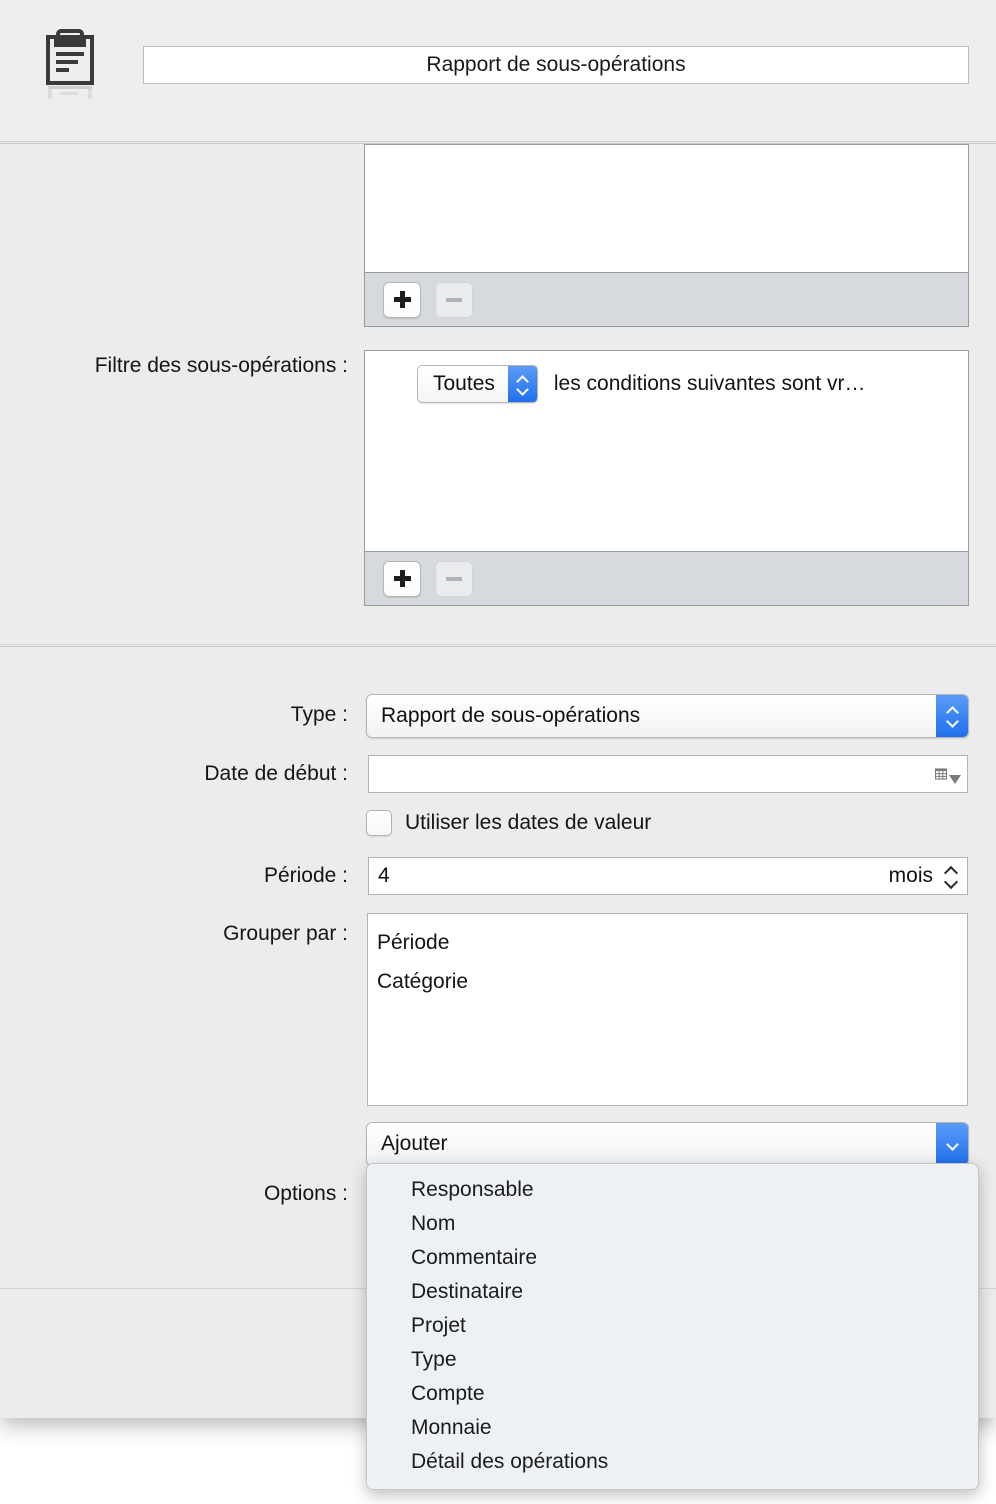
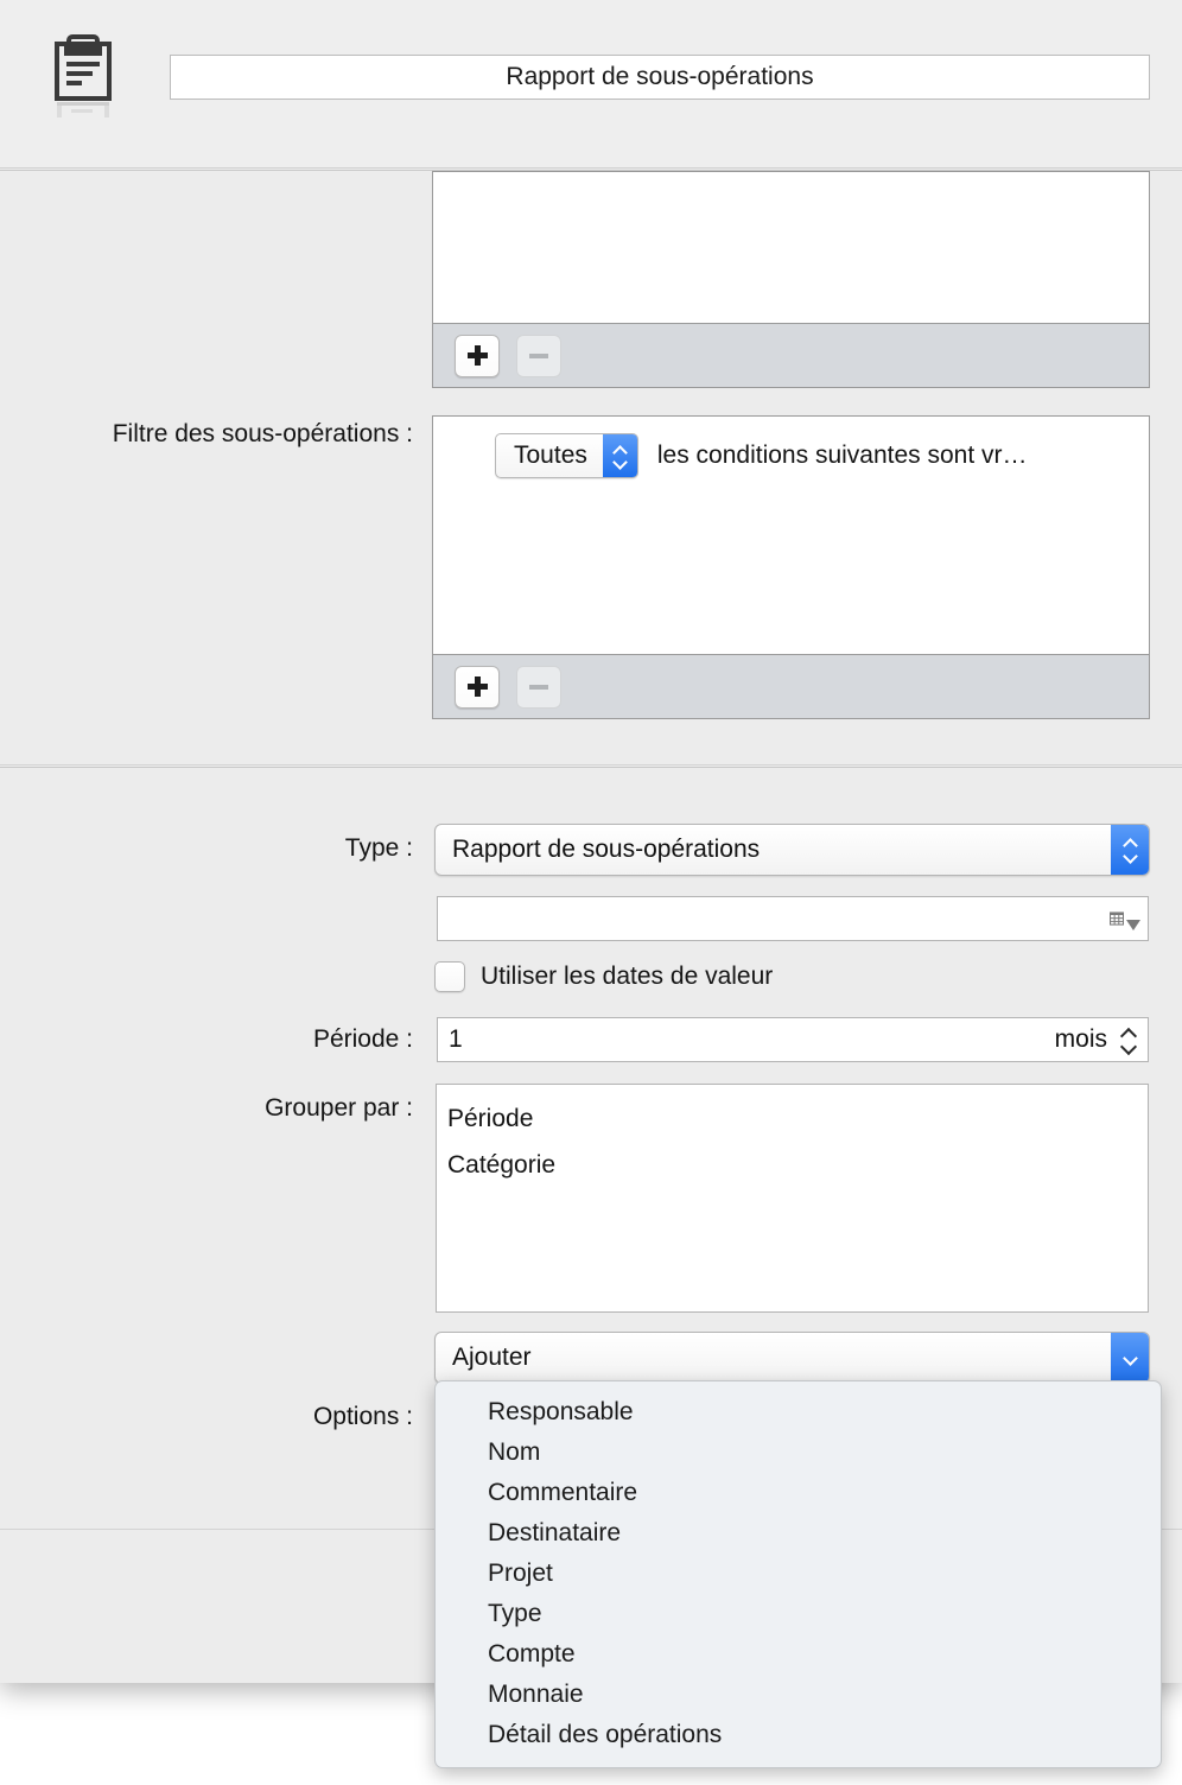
  Rapport de sous-opérations
  Filtre des sous-opérations :
  Toutes
  les conditions suivantes sont vr…
  Type :
  Rapport de sous-opérations
- Date de début :
  Utiliser les dates de valeur
  Période :
- 4
+ 1
  mois
  Grouper par :
  Période
  Catégorie
  Ajouter
  Options :
  Responsable
  Nom
  Commentaire
  Destinataire
  Projet
  Type
  Compte
  Monnaie
  Détail des opérations
